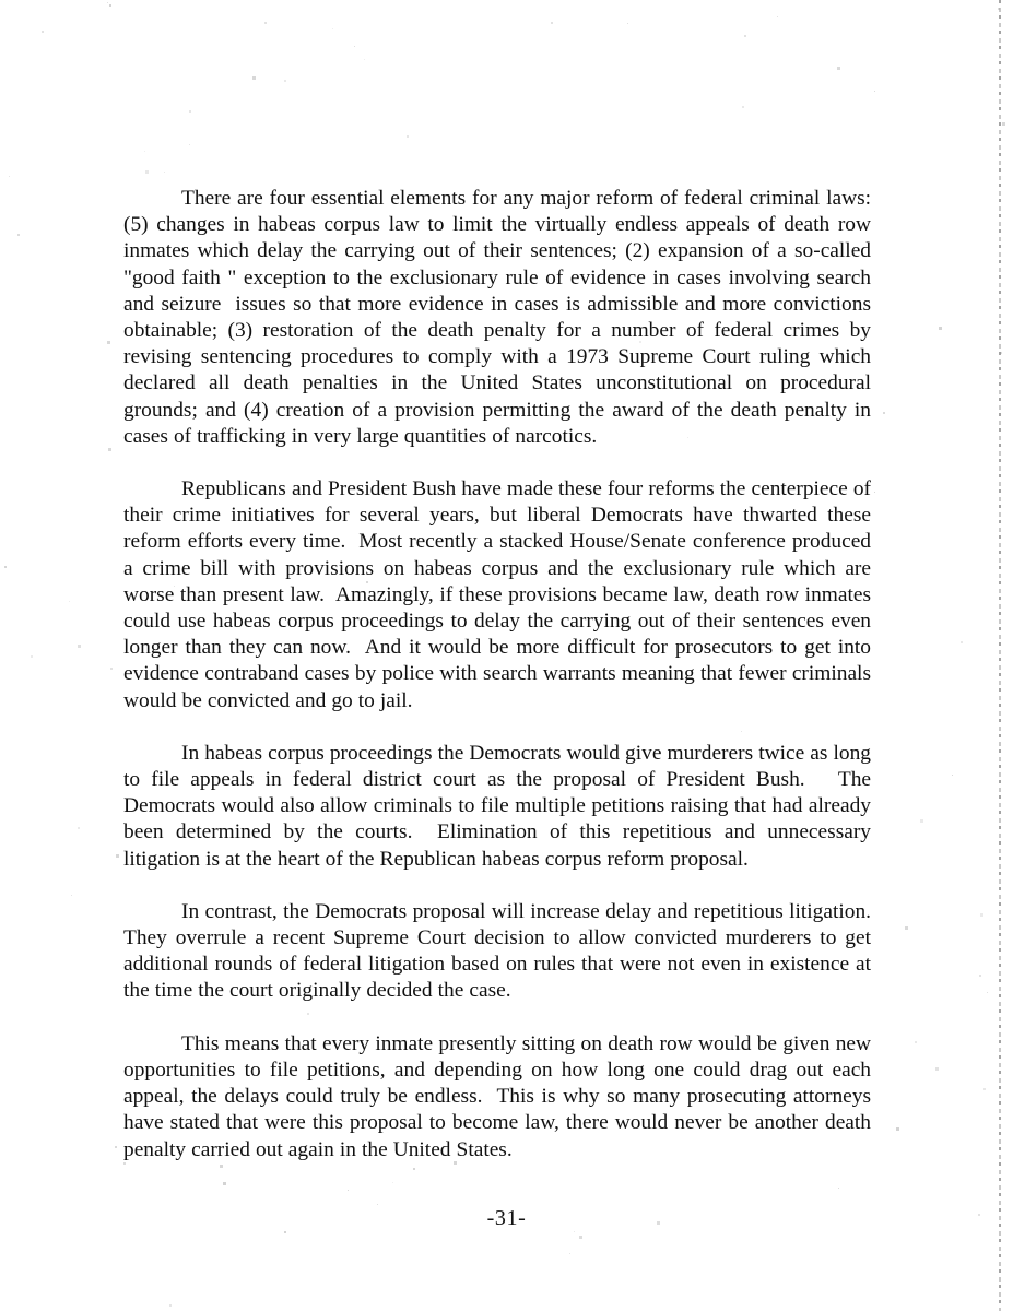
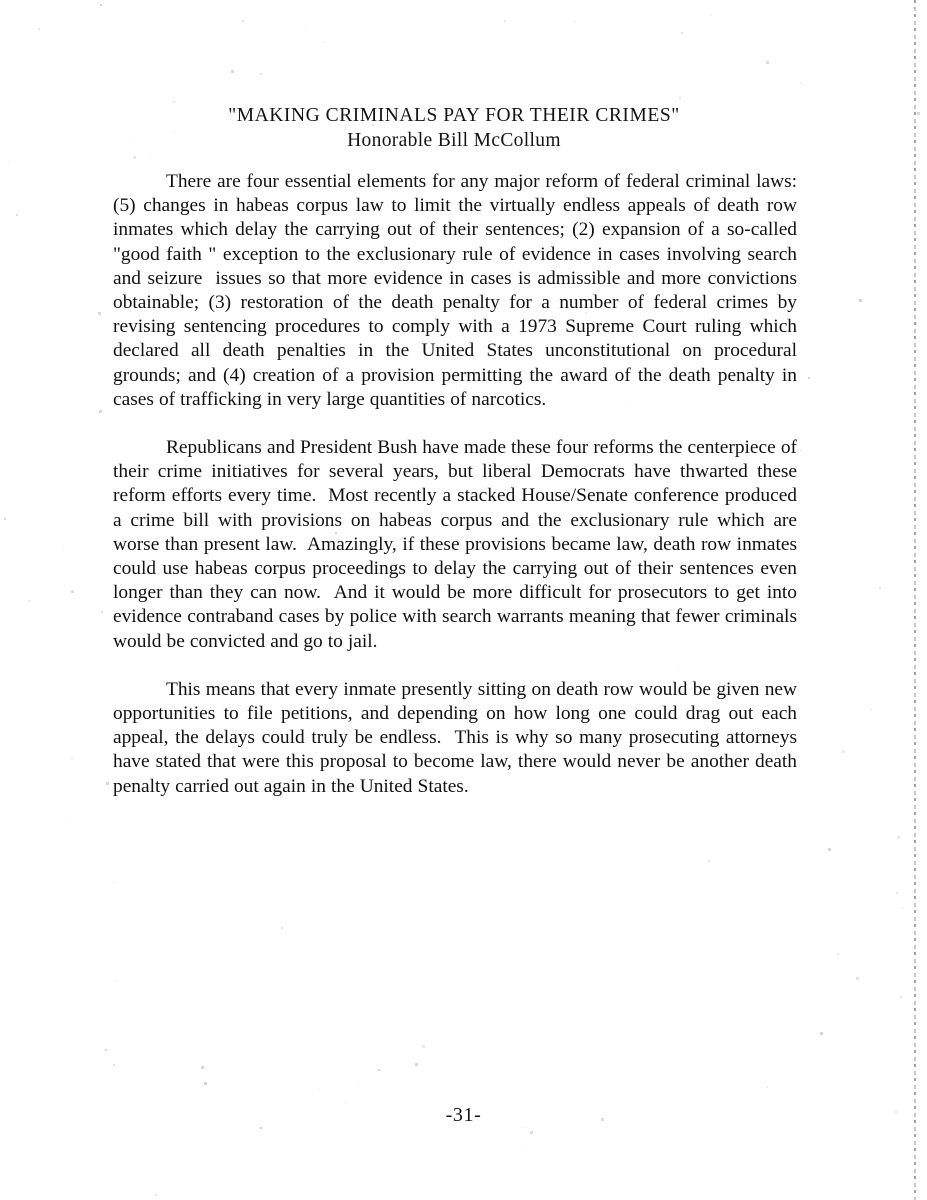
+ "MAKING CRIMINALS PAY FOR THEIR CRIMES"
+ Honorable Bill McCollum
  There are four essential elements for any major reform of federal criminal laws: (5) changes in habeas corpus law to limit the virtually endless appeals of death row inmates which delay the carrying out of their sentences; (2) expansion of a so-called "good faith " exception to the exclusionary rule of evidence in cases involving search and seizure issues so that more evidence in cases is admissible and more convictions obtainable; (3) restoration of the death penalty for a number of federal crimes by revising sentencing procedures to comply with a 1973 Supreme Court ruling which declared all death penalties in the United States unconstitutional on procedural grounds; and (4) creation of a provision permitting the award of the death penalty in cases of trafficking in very large quantities of narcotics.
  Republicans and President Bush have made these four reforms the centerpiece of their crime initiatives for several years, but liberal Democrats have thwarted these reform efforts every time. Most recently a stacked House/Senate conference produced a crime bill with provisions on habeas corpus and the exclusionary rule which are worse than present law. Amazingly, if these provisions became law, death row inmates could use habeas corpus proceedings to delay the carrying out of their sentences even longer than they can now. And it would be more difficult for prosecutors to get into evidence contraband cases by police with search warrants meaning that fewer criminals would be convicted and go to jail.
- In habeas corpus proceedings the Democrats would give murderers twice as long to file appeals in federal district court as the proposal of President Bush. The Democrats would also allow criminals to file multiple petitions raising that had already been determined by the courts. Elimination of this repetitious and unnecessary litigation is at the heart of the Republican habeas corpus reform proposal.
- In contrast, the Democrats proposal will increase delay and repetitious litigation. They overrule a recent Supreme Court decision to allow convicted murderers to get additional rounds of federal litigation based on rules that were not even in existence at the time the court originally decided the case.
  This means that every inmate presently sitting on death row would be given new opportunities to file petitions, and depending on how long one could drag out each appeal, the delays could truly be endless. This is why so many prosecuting attorneys have stated that were this proposal to become law, there would never be another death penalty carried out again in the United States.
  -31-
